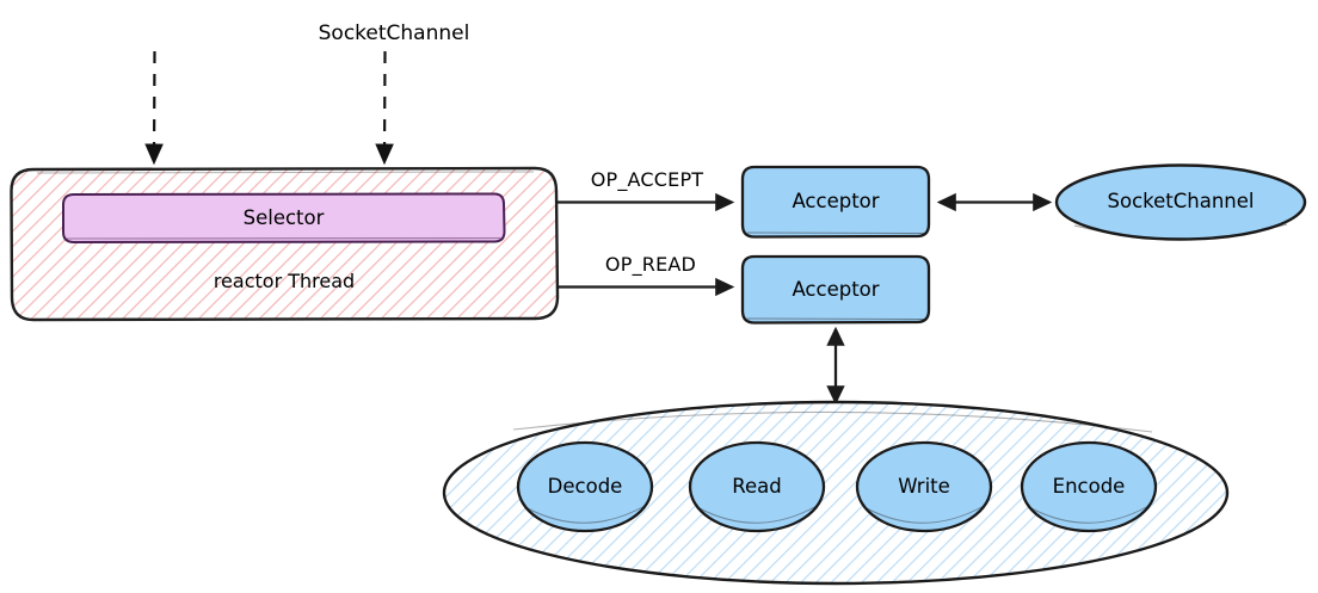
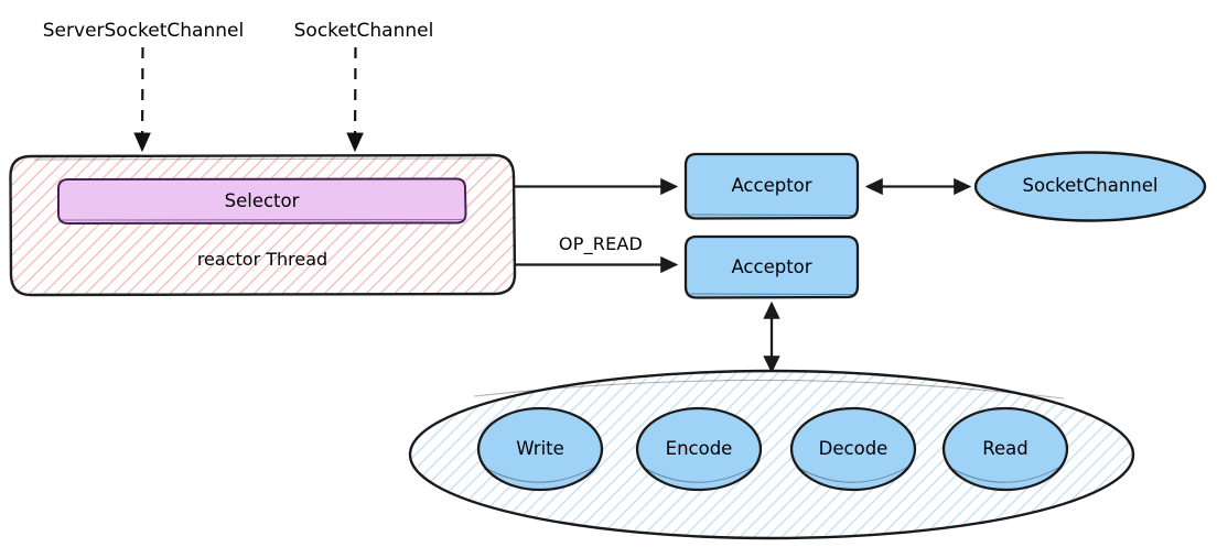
+ ServerSocketChannel
  SocketChannel
  Selector
  reactor Thread
- OP_ACCEPT
  OP_READ
  Acceptor
  Acceptor
  SocketChannel
- Decode
+ Write
- Read
+ Encode
- Write
+ Decode
- Encode
+ Read
